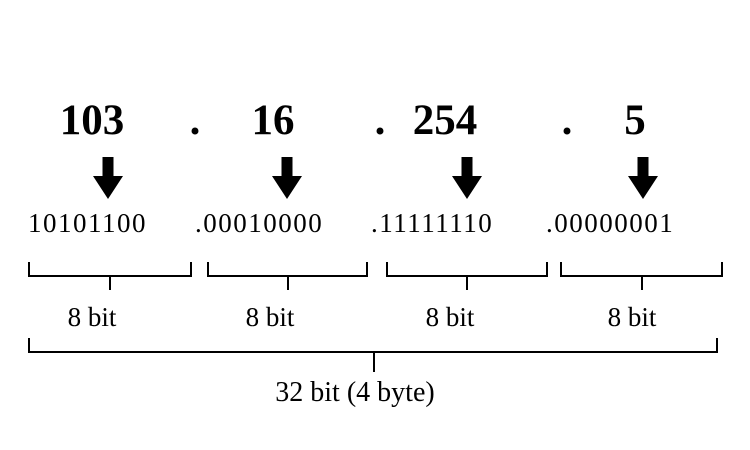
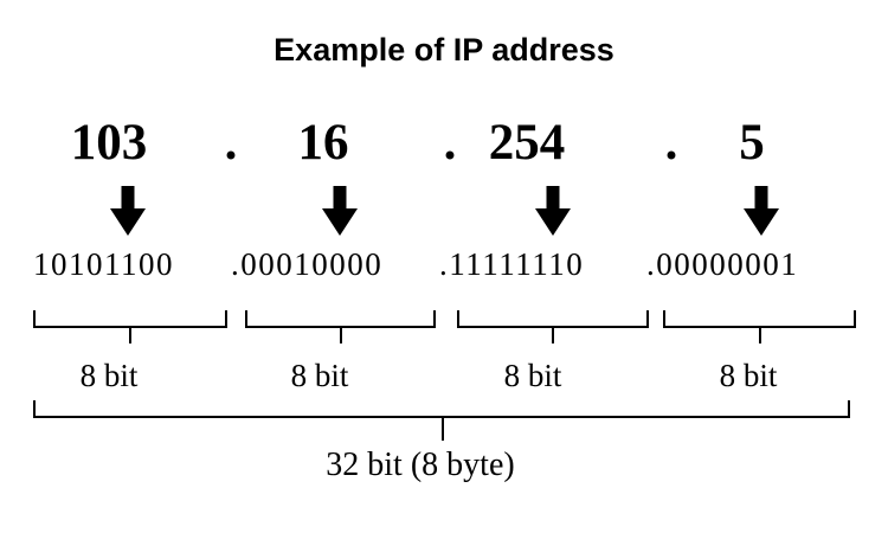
+ Example of IP address
  103
  .
  16
  .
  254
  .
  5
  10101100
  .00010000
  .11111110
  .00000001
  8 bit
  8 bit
  8 bit
  8 bit
- 32 bit (4 byte)
+ 32 bit (8 byte)
